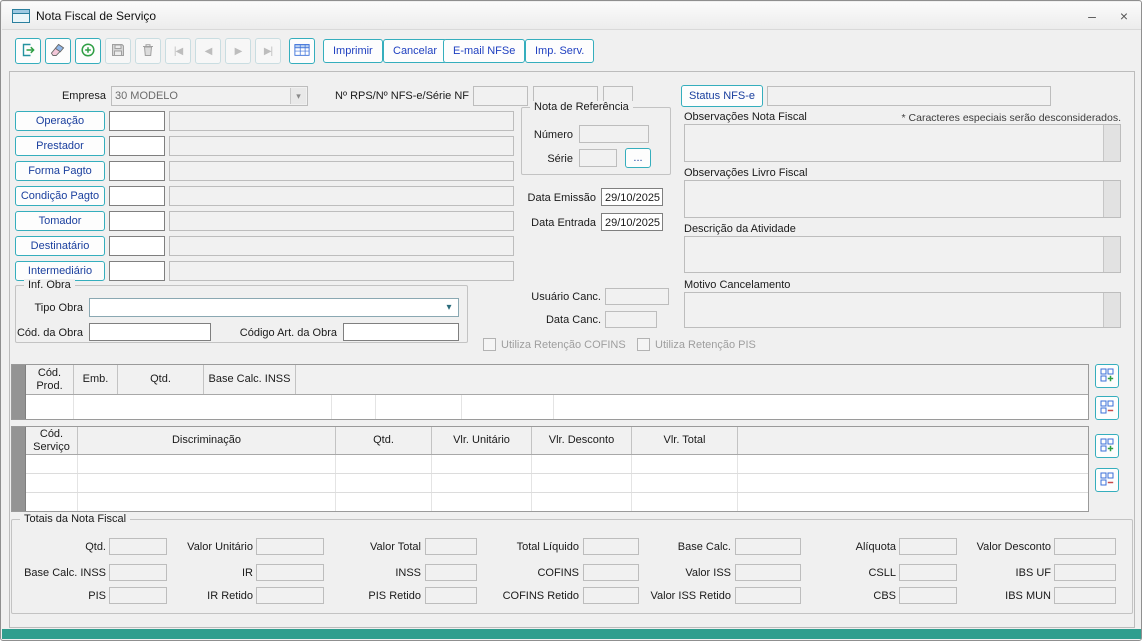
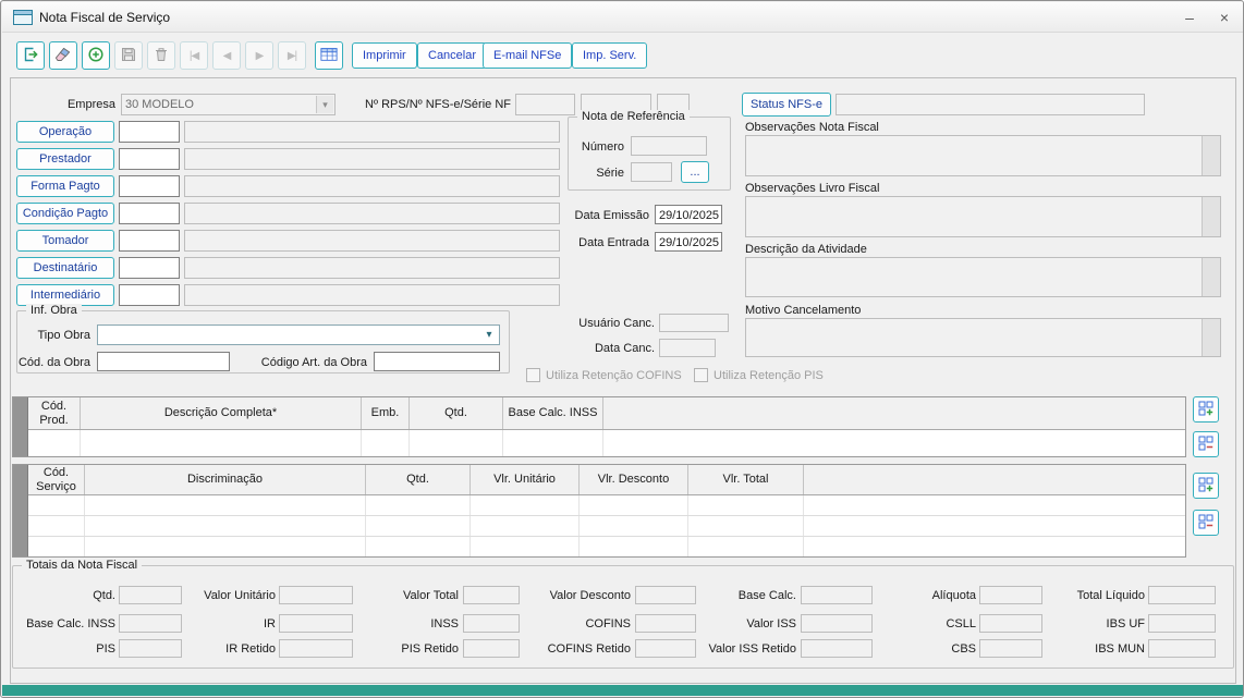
  Nota Fiscal de Serviço
  –
  ×
  |◀
  ◀
  ▶
  ▶|
  Imprimir
  Cancelar
  E-mail NFSe
  Imp. Serv.
  Empresa
  30 MODELO
  ▾
  Nº RPS/Nº NFS-e/Série NF
  Status NFS-e
  Operação
  Prestador
  Forma Pagto
  Condição Pagto
  Tomador
  Destinatário
  Intermediário
  Nota de Referência
  Número
  Série
  ...
  Data Emissão
  29/10/2025
  Data Entrada
  29/10/2025
  Observações Nota Fiscal
- * Caracteres especiais serão desconsiderados.
  Observações Livro Fiscal
  Descrição da Atividade
  Motivo Cancelamento
  Inf. Obra
  Tipo Obra
  ▾
  Cód. da Obra
  Código Art. da Obra
  Usuário Canc.
  Data Canc.
  Utiliza Retenção COFINS
  Utiliza Retenção PIS
  Cód. Prod.
+ Descrição Completa*
  Emb.
  Qtd.
  Base Calc. INSS
  Cód. Serviço
  Discriminação
  Qtd.
  Vlr. Unitário
  Vlr. Desconto
  Vlr. Total
  Totais da Nota Fiscal
  Qtd.
  Valor Unitário
  Valor Total
- Total Líquido
+ Valor Desconto
  Base Calc.
  Alíquota
- Valor Desconto
+ Total Líquido
  Base Calc. INSS
  IR
  INSS
  COFINS
  Valor ISS
  CSLL
  IBS UF
  PIS
  IR Retido
  PIS Retido
  COFINS Retido
  Valor ISS Retido
  CBS
  IBS MUN
